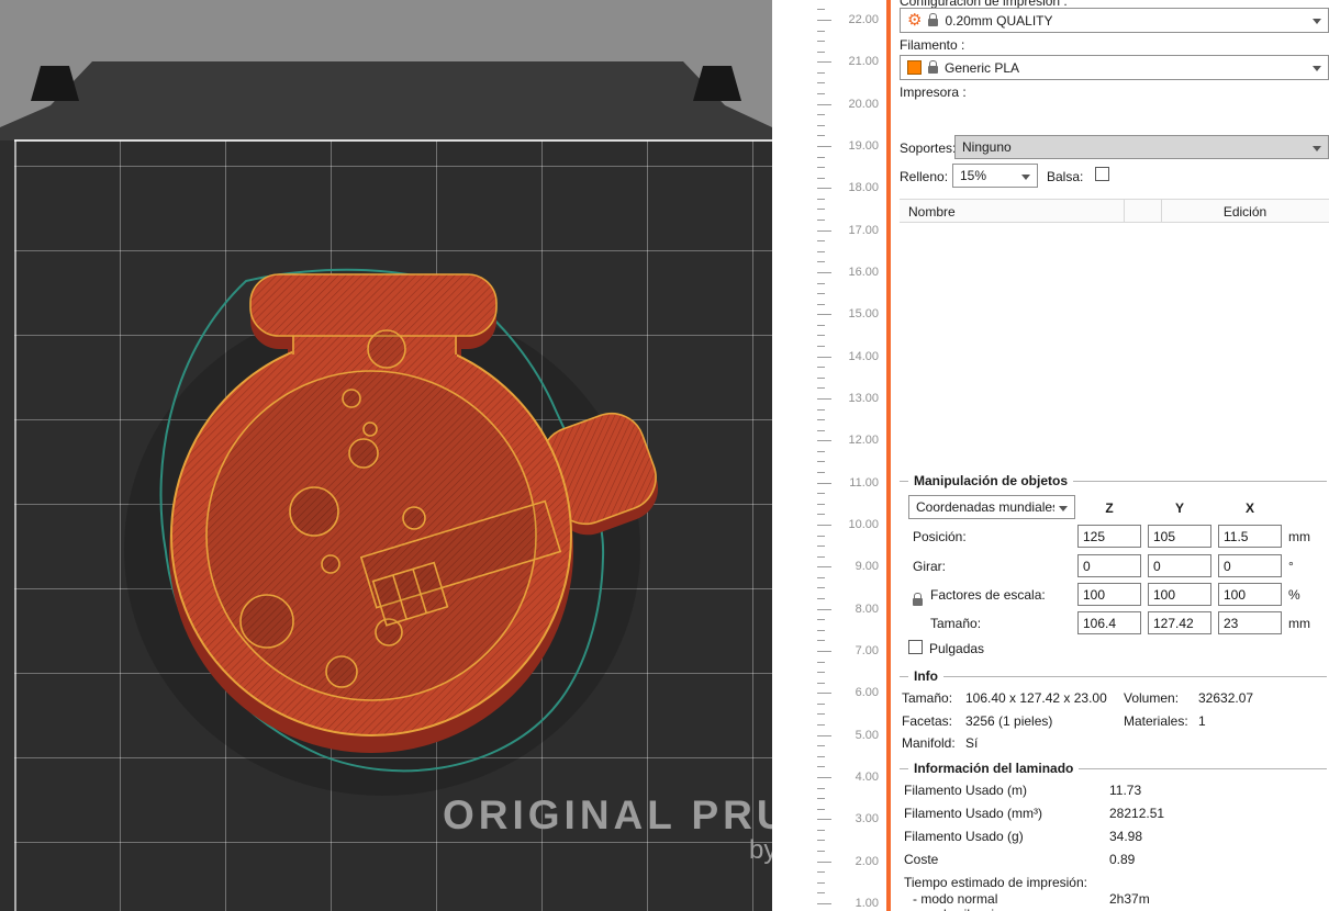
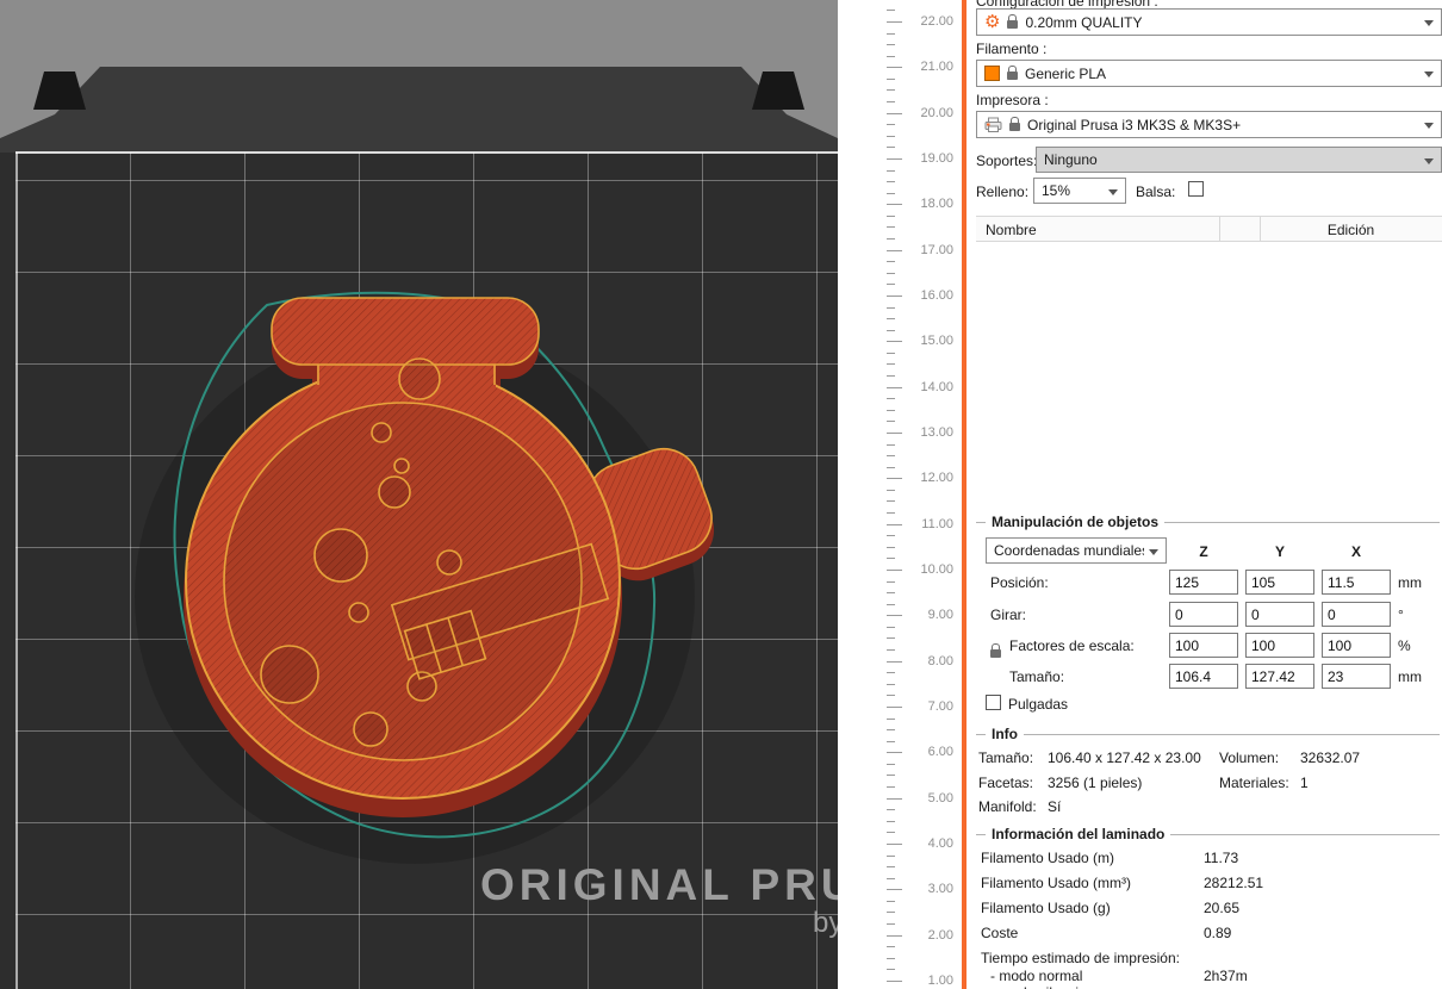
  ORIGINAL PR
  by
  22.00
  21.00
  20.00
  19.00
  18.00
  17.00
  16.00
  15.00
  14.00
  13.00
  12.00
  11.00
  10.00
  9.00
  8.00
  7.00
  6.00
  5.00
  4.00
  3.00
  2.00
  1.00
  Configuración de impresión :
  ⚙
  0.20mm QUALITY
  Filamento :
  Generic PLA
  Impresora :
+ Original Prusa i3 MK3S & MK3S+
  Soportes
  Ninguno
  Relleno:
  15%
  Balsa:
  Nombre
  Edición
  Manipulación de objetos
  Coordenadas mundiale
  Z
  Y
  X
  Posición:
  125
  105
  11.5
  mm
  Girar:
  0
  0
  0
  °
  Factores de escala:
  100
  100
  100
  %
  Tamaño:
  106.4
  127.42
  23
  mm
  Pulgadas
  Info
  Tamaño:
  106.40 x 127.42 x 23.00
  Volumen:
  32632.07
  Facetas:
  3256 (1 pieles)
  Materiales:
  1
  Manifold:
  Sí
  Información del laminado
  Filamento Usado (m)
  11.73
  Filamento Usado (mm³)
  28212.51
  Filamento Usado (g)
- 34.98
+ 20.65
  Coste
  0.89
  Tiempo estimado de impresión:
  - modo normal
  2h37m
